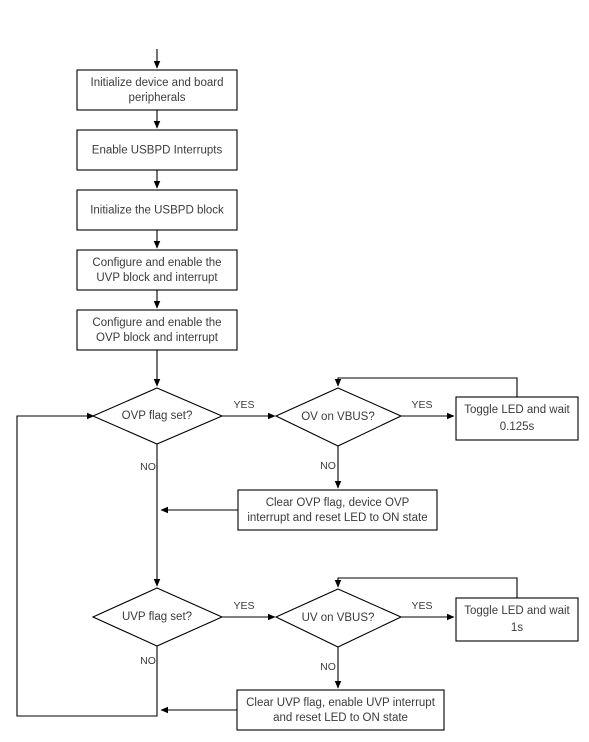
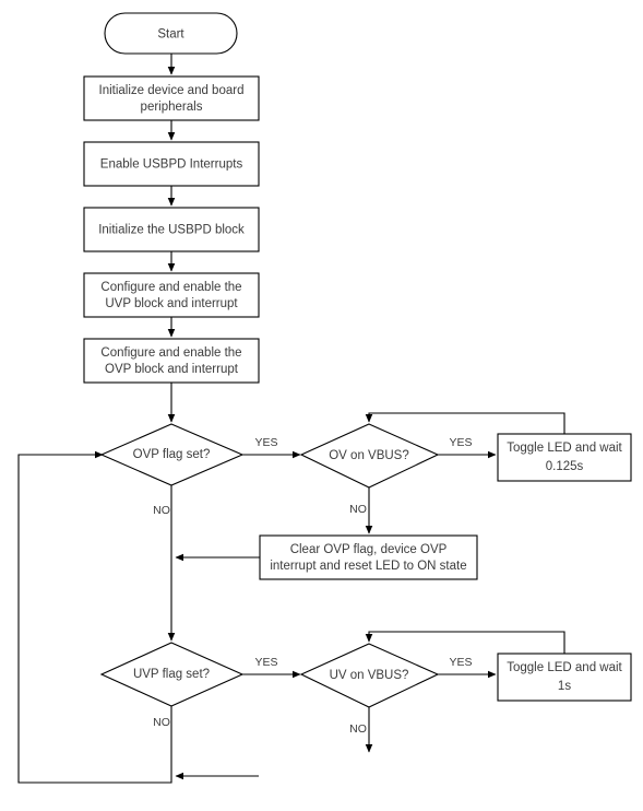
+ Start
  Initialize device and board
  peripherals
  Enable USBPD Interrupts
  Initialize the USBPD block
  Configure and enable the
  UVP block and interrupt
  Configure and enable the
  OVP block and interrupt
  OVP flag set?
  OV on VBUS?
  Toggle LED and wait
  0.125s
  Clear OVP flag, device OVP
  interrupt and reset LED to ON state
  UVP flag set?
  UV on VBUS?
  Toggle LED and wait
  1s
- Clear UVP flag, enable UVP interrupt
- and reset LED to ON state
  YES
  NO
  YES
  NO
  YES
  NO
  YES
  NO
